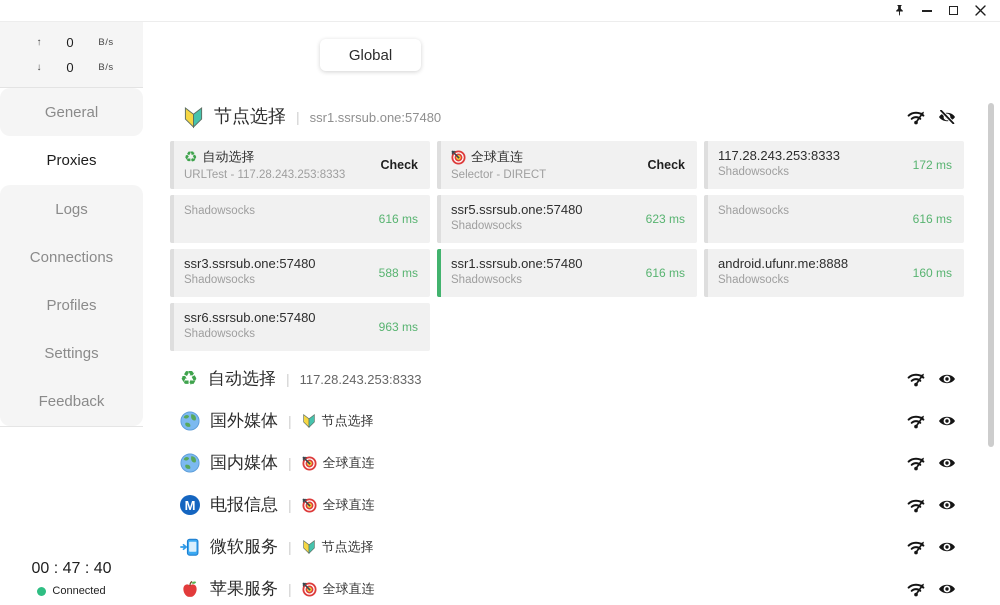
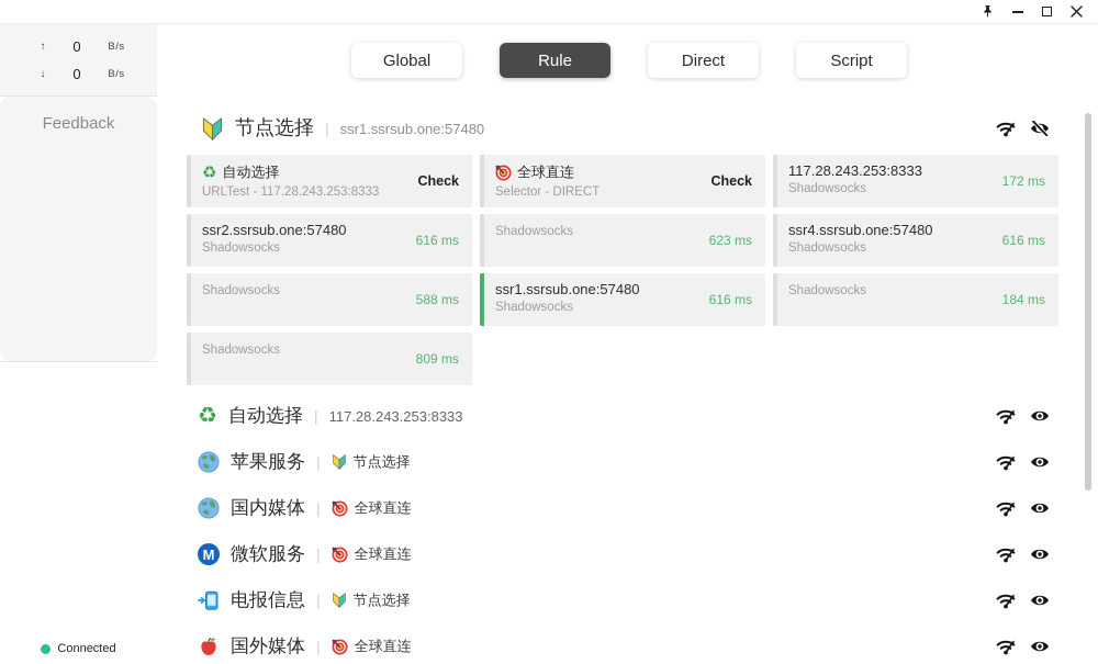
  ↑
  0
  B/s
  ↓
  0
  B/s
- General
- Proxies
- Logs
- Connections
- Profiles
- Settings
  Feedback
- 00 : 47 : 40
  Connected
  Global
+ Rule
+ Direct
+ Script
  节点选择
  |
  ssr1.ssrsub.one:57480
  ♻
  自动选择
  URLTest - 117.28.243.253:8333
  Check
  全球直连
  Selector - DIRECT
  Check
  117.28.243.253:8333
  Shadowsocks
  172 ms
+ ssr2.ssrsub.one:57480
  Shadowsocks
  616 ms
- ssr5.ssrsub.one:57480
  Shadowsocks
  623 ms
+ ssr4.ssrsub.one:57480
  Shadowsocks
  616 ms
- ssr3.ssrsub.one:57480
  Shadowsocks
  588 ms
  ssr1.ssrsub.one:57480
  Shadowsocks
  616 ms
- android.ufunr.me:8888
  Shadowsocks
- 160 ms
+ 184 ms
- ssr6.ssrsub.one:57480
  Shadowsocks
- 963 ms
+ 809 ms
  ♻
  自动选择
  |
  117.28.243.253:8333
- 国外媒体
+ 苹果服务
  |
  节点选择
  国内媒体
  |
  全球直连
- 电报信息
+ 微软服务
  |
  全球直连
- 微软服务
+ 电报信息
  |
  节点选择
- 苹果服务
+ 国外媒体
  |
  全球直连
